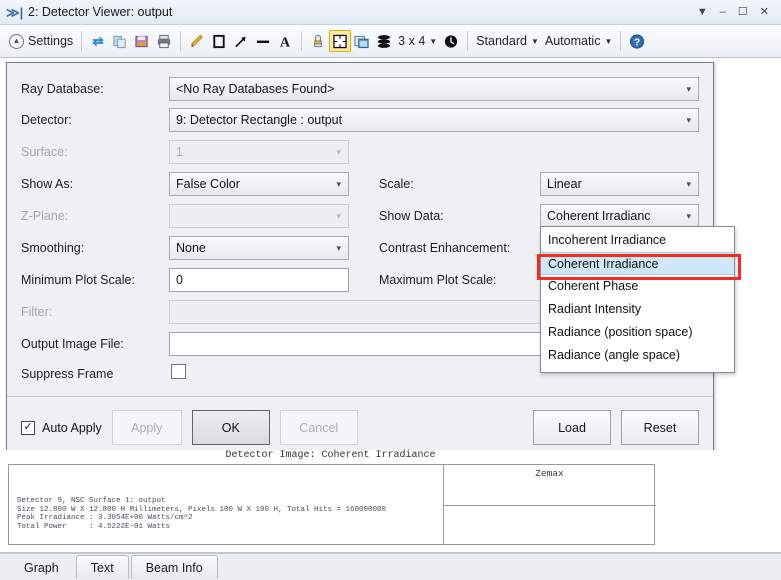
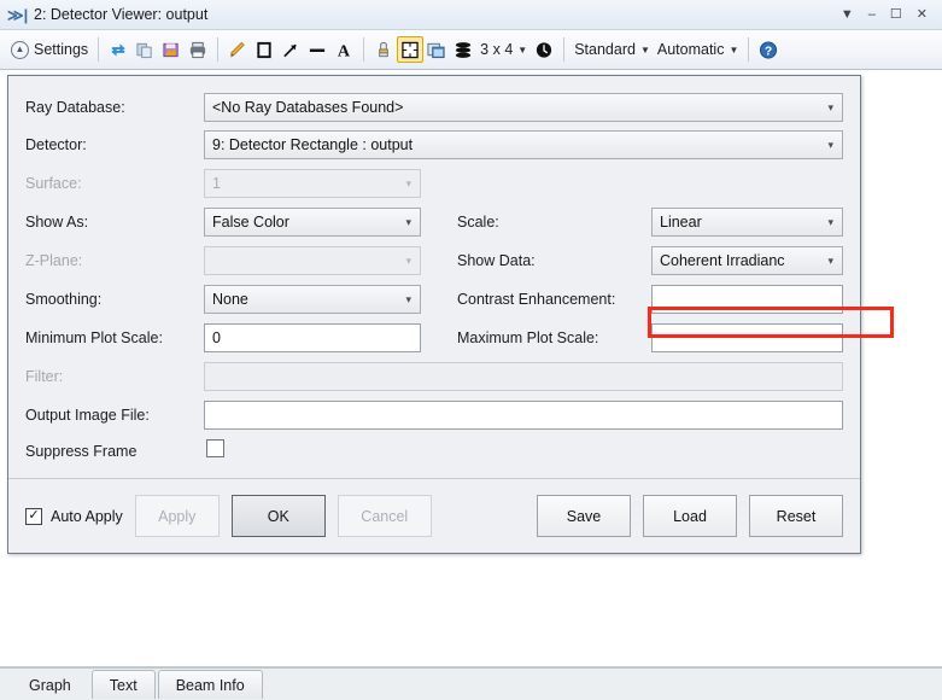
  ≫|
  2: Detector Viewer: output
  ▼
  –
  ☐
  ✕
  ▲
  Settings
  A
  3 x 4
  ▼
  Standard
  ▼
  Automatic
  ▼
  ?
  Ray Database:
  <No Ray Databases Found>
  Detector:
  9: Detector Rectangle : output
  Surface:
  1
  Show As:
  False Color
  Scale:
  Linear
  Z-Plane:
  Show Data:
  Coherent Irradianc
  Smoothing:
  None
  Contrast Enhancement:
  Minimum Plot Scale:
  0
  Maximum Plot Scale:
  Filter:
  Output Image File:
  Suppress Frame
  ✓
  Auto Apply
  Apply
  OK
  Cancel
+ Save
  Load
  Reset
- Incoherent Irradiance
- Coherent Irradiance
- Coherent Phase
- Radiant Intensity
- Radiance (position space)
- Radiance (angle space)
- Detector Image: Coherent Irradiance
- Zemax
- Detector 9, NSC Surface 1: output
- Size 12.800 W X 12.800 H Millimeters, Pixels 100 W X 100 H, Total Hits = 160000000
- Peak Irradiance : 3.3054E+00 Watts/cm^2
- Total Power : 4.5222E-01 Watts
  Graph
  Text
  Beam Info
